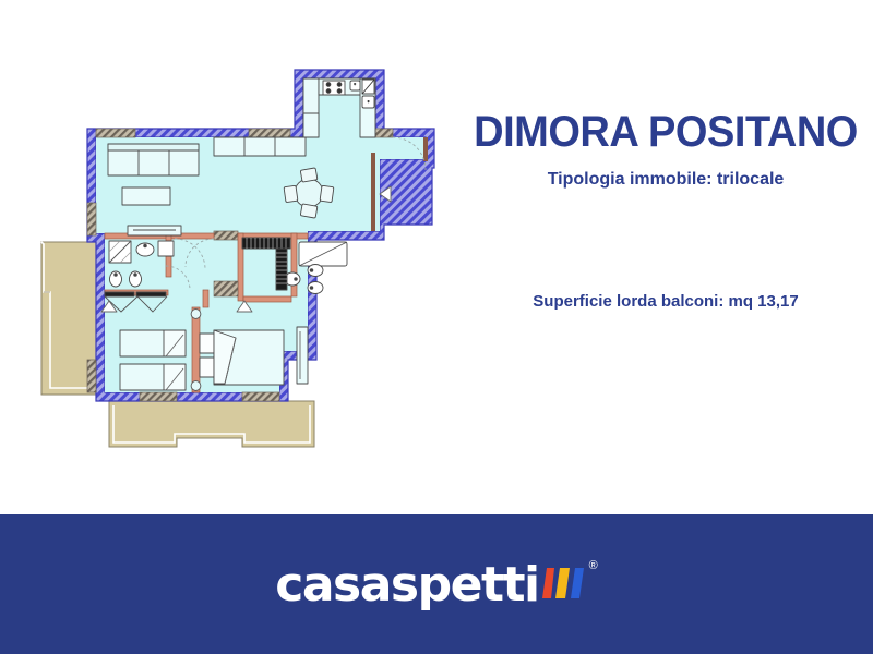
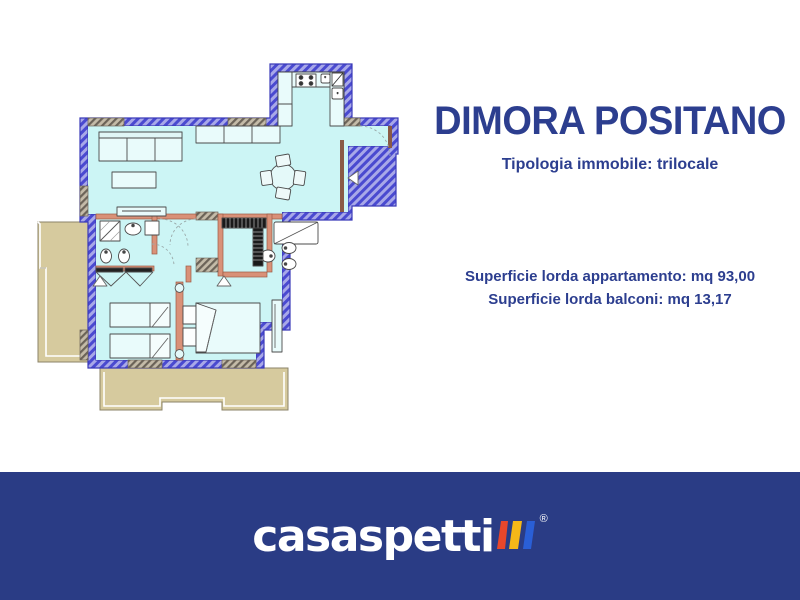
  DIMORA POSITANO
  Tipologia immobile: trilocale
+ Superficie lorda appartamento: mq 93,00
  Superficie lorda balconi: mq 13,17
  casaspetti
  ®
